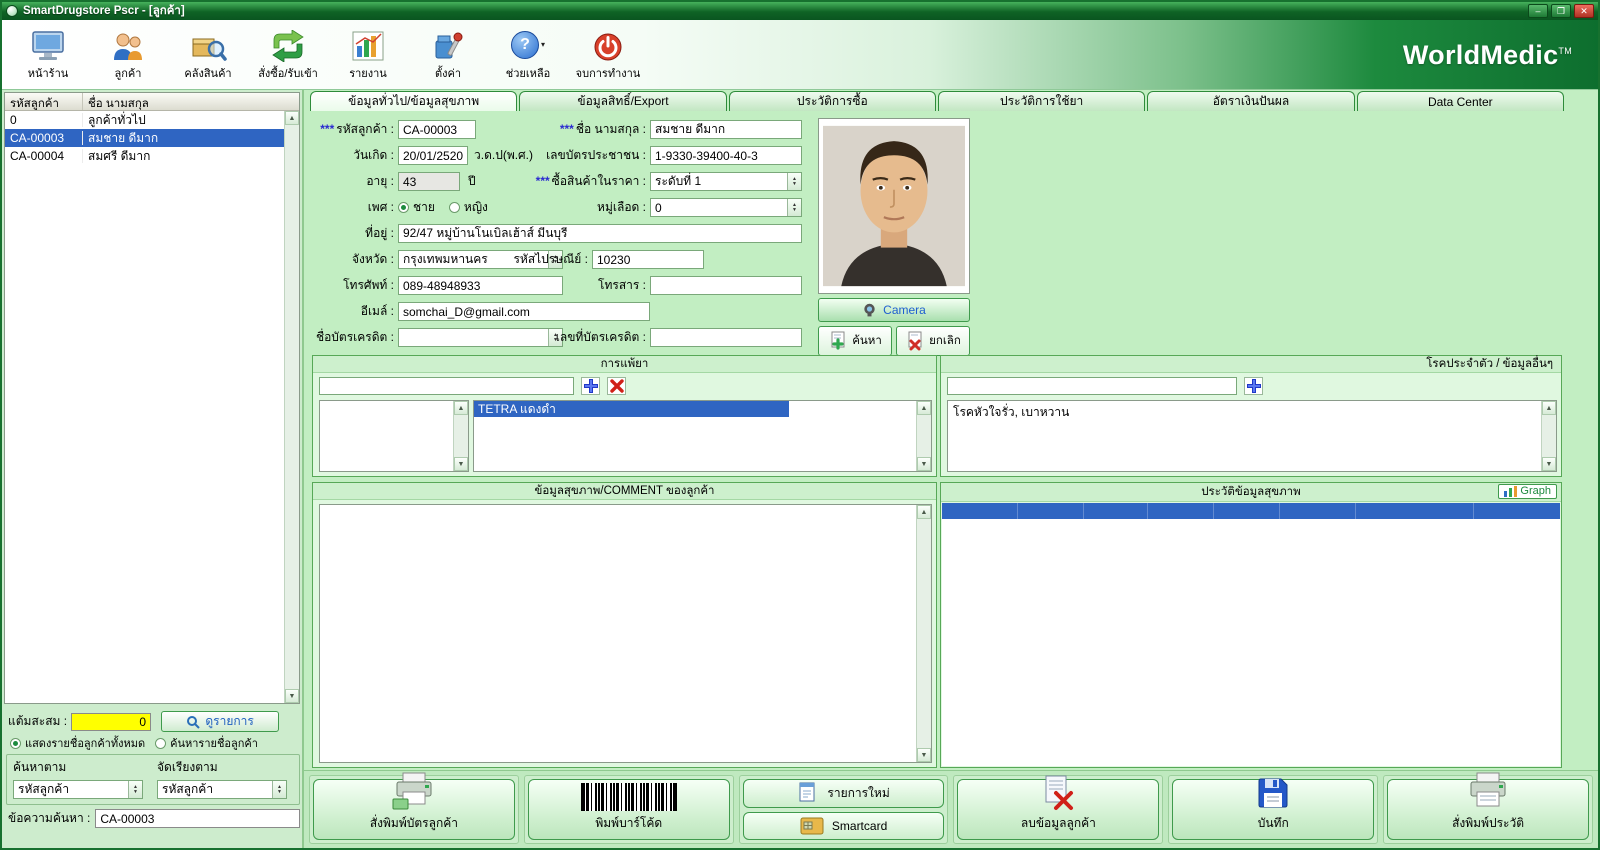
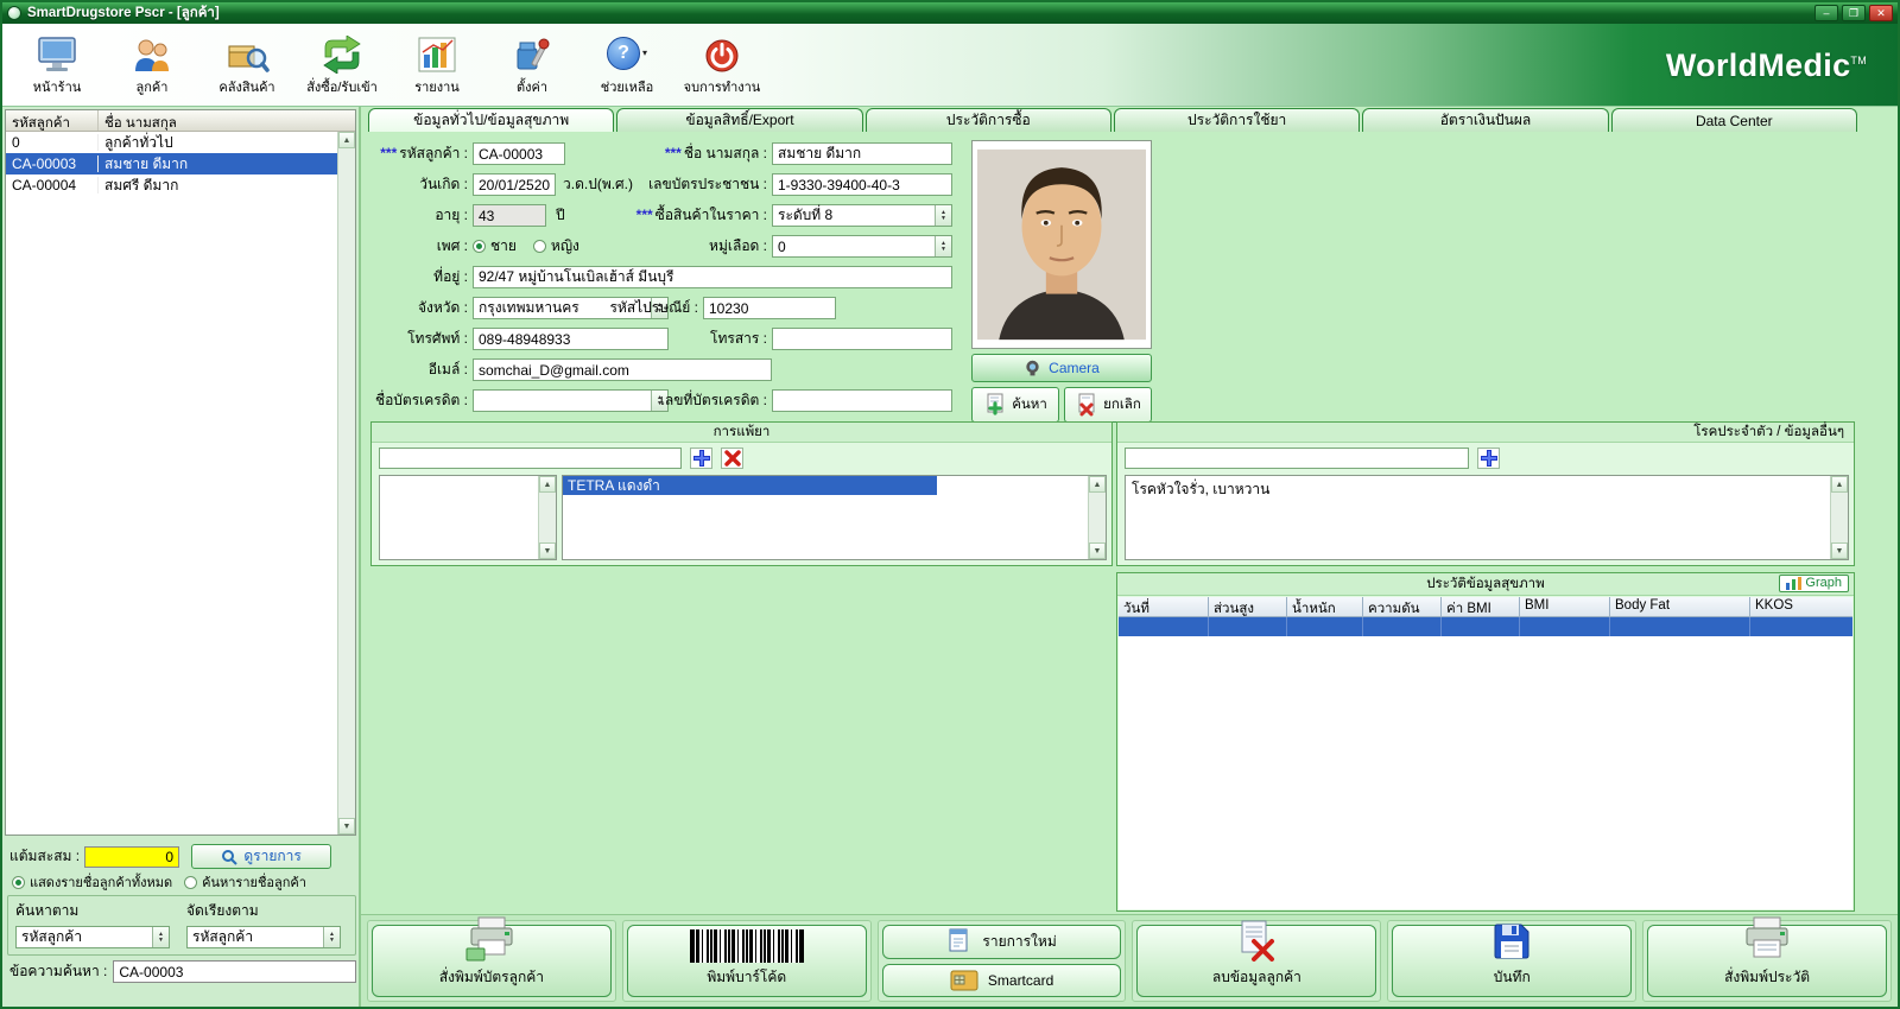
  SmartDrugstore Pscr - [ลูกค้า]
  –
  ❐
  ✕
  หน้าร้าน
  ลูกค้า
  คลังสินค้า
  สั่งซื้อ/รับเข้า
  รายงาน
  ตั้งค่า
  ?
  ▾
  ช่วยเหลือ
  จบการทำงาน
  WorldMedicTM
  รหัสลูกค้า
  ชื่อ นามสกุล
  0
  ลูกค้าทั่วไป
  CA-00003
  สมชาย ดีมาก
  CA-00004
  สมศรี ดีมาก
  แต้มสะสม :
  0
  ดูรายการ
  แสดงรายชื่อลูกค้าทั้งหมด
  ค้นหารายชื่อลูกค้า
  ค้นหาตาม
  รหัสลูกค้า
  จัดเรียงตาม
  รหัสลูกค้า
  ข้อความค้นหา :
  CA-00003
  ข้อมูลทั่วไป/ข้อมูลสุขภาพ
  ข้อมูลสิทธิ์/Export
  ประวัติการซื้อ
  ประวัติการใช้ยา
  อัตราเงินปันผล
  Data Center
  *** รหัสลูกค้า :
  CA-00003
  *** ชื่อ นามสกุล :
  สมชาย ดีมาก
  วันเกิด :
  20/01/2520
  ว.ด.ป(พ.ศ.)
  เลขบัตรประชาชน :
  1-9330-39400-40-3
  อายุ :
  43
  ปี
  *** ซื้อสินค้าในราคา :
- ระดับที่ 1
+ ระดับที่ 8
  เพศ :
  ชาย
  หญิง
  หมู่เลือด :
  0
  ที่อยู่ :
  92/47 หมู่บ้านโนเบิลเฮ้าส์ มีนบุรี
  จังหวัด :
  กรุงเทพมหานคร
  รหัสไปรษณีย์ :
  10230
  โทรศัพท์ :
  089-48948933
  โทรสาร :
  อีเมล์ :
  somchai_D@gmail.com
  ชื่อบัตรเครดิต :
  เลขที่บัตรเครดิต :
  Camera
  ค้นหา
  ยกเลิก
  การแพ้ยา
  TETRA แดงดำ
  โรคประจำตัว / ข้อมูลอื่นๆ
  โรคหัวใจรั่ว, เบาหวาน
- ข้อมูลสุขภาพ/COMMENT ของลูกค้า
  ประวัติข้อมูลสุขภาพ
  Graph
+ วันที่
+ ส่วนสูง
+ น้ำหนัก
+ ความดัน
+ ค่า BMI
+ BMI
+ Body Fat
+ KKOS
  สั่งพิมพ์บัตรลูกค้า
  พิมพ์บาร์โค้ด
  รายการใหม่
  Smartcard
  ลบข้อมูลลูกค้า
  บันทึก
  สั่งพิมพ์ประวัติ
